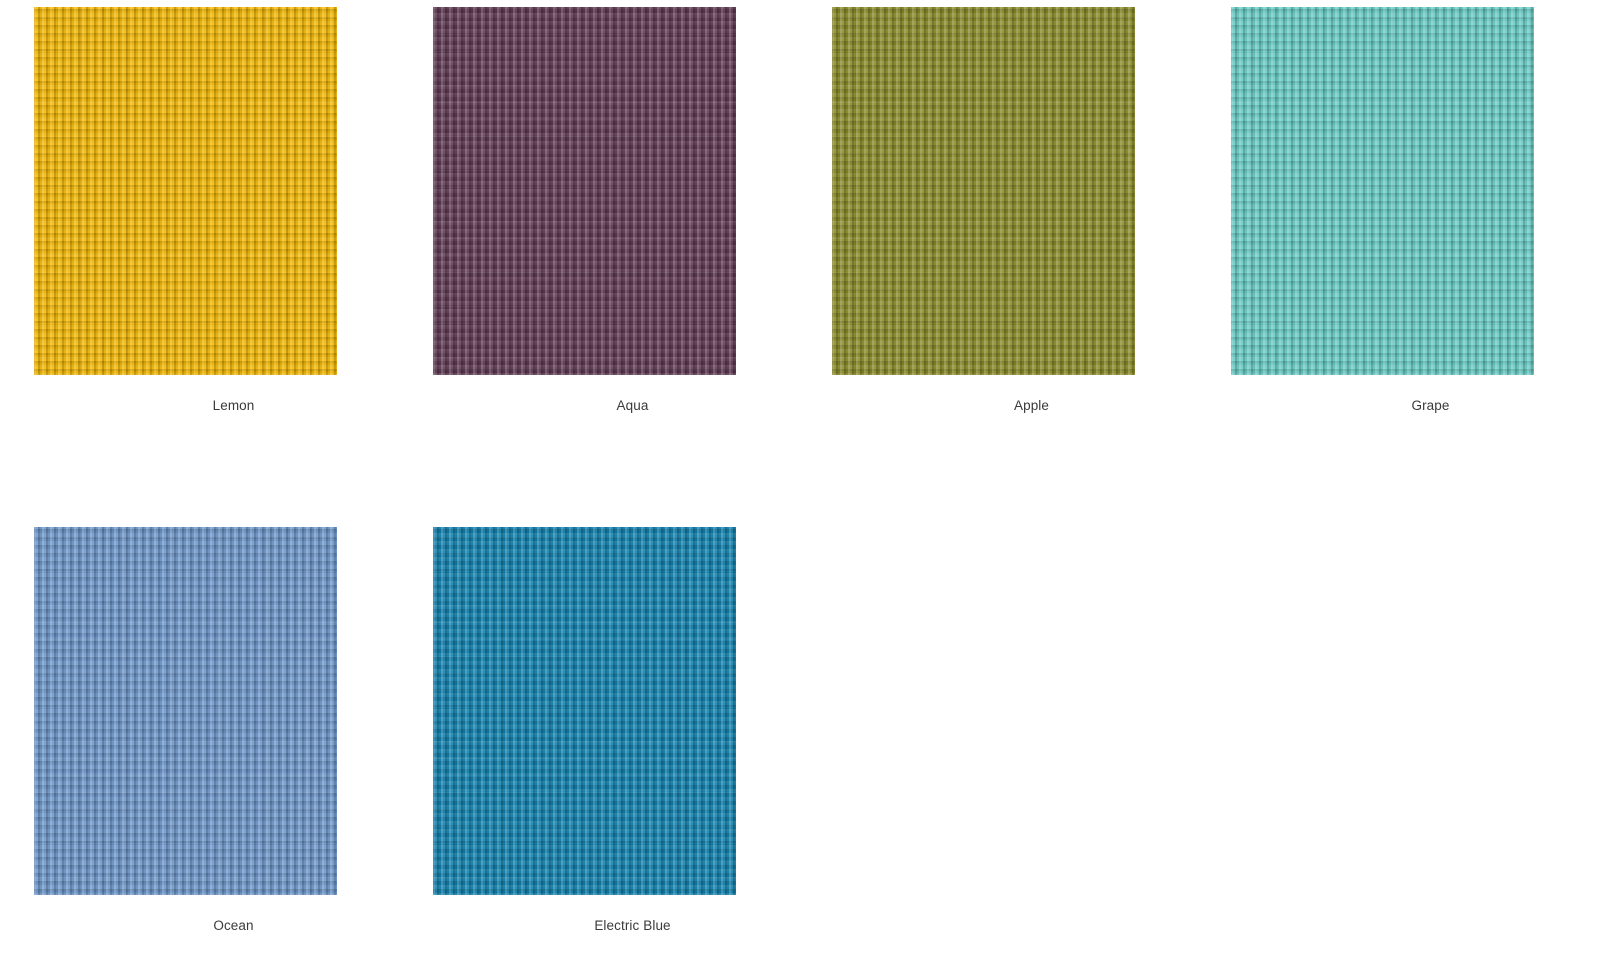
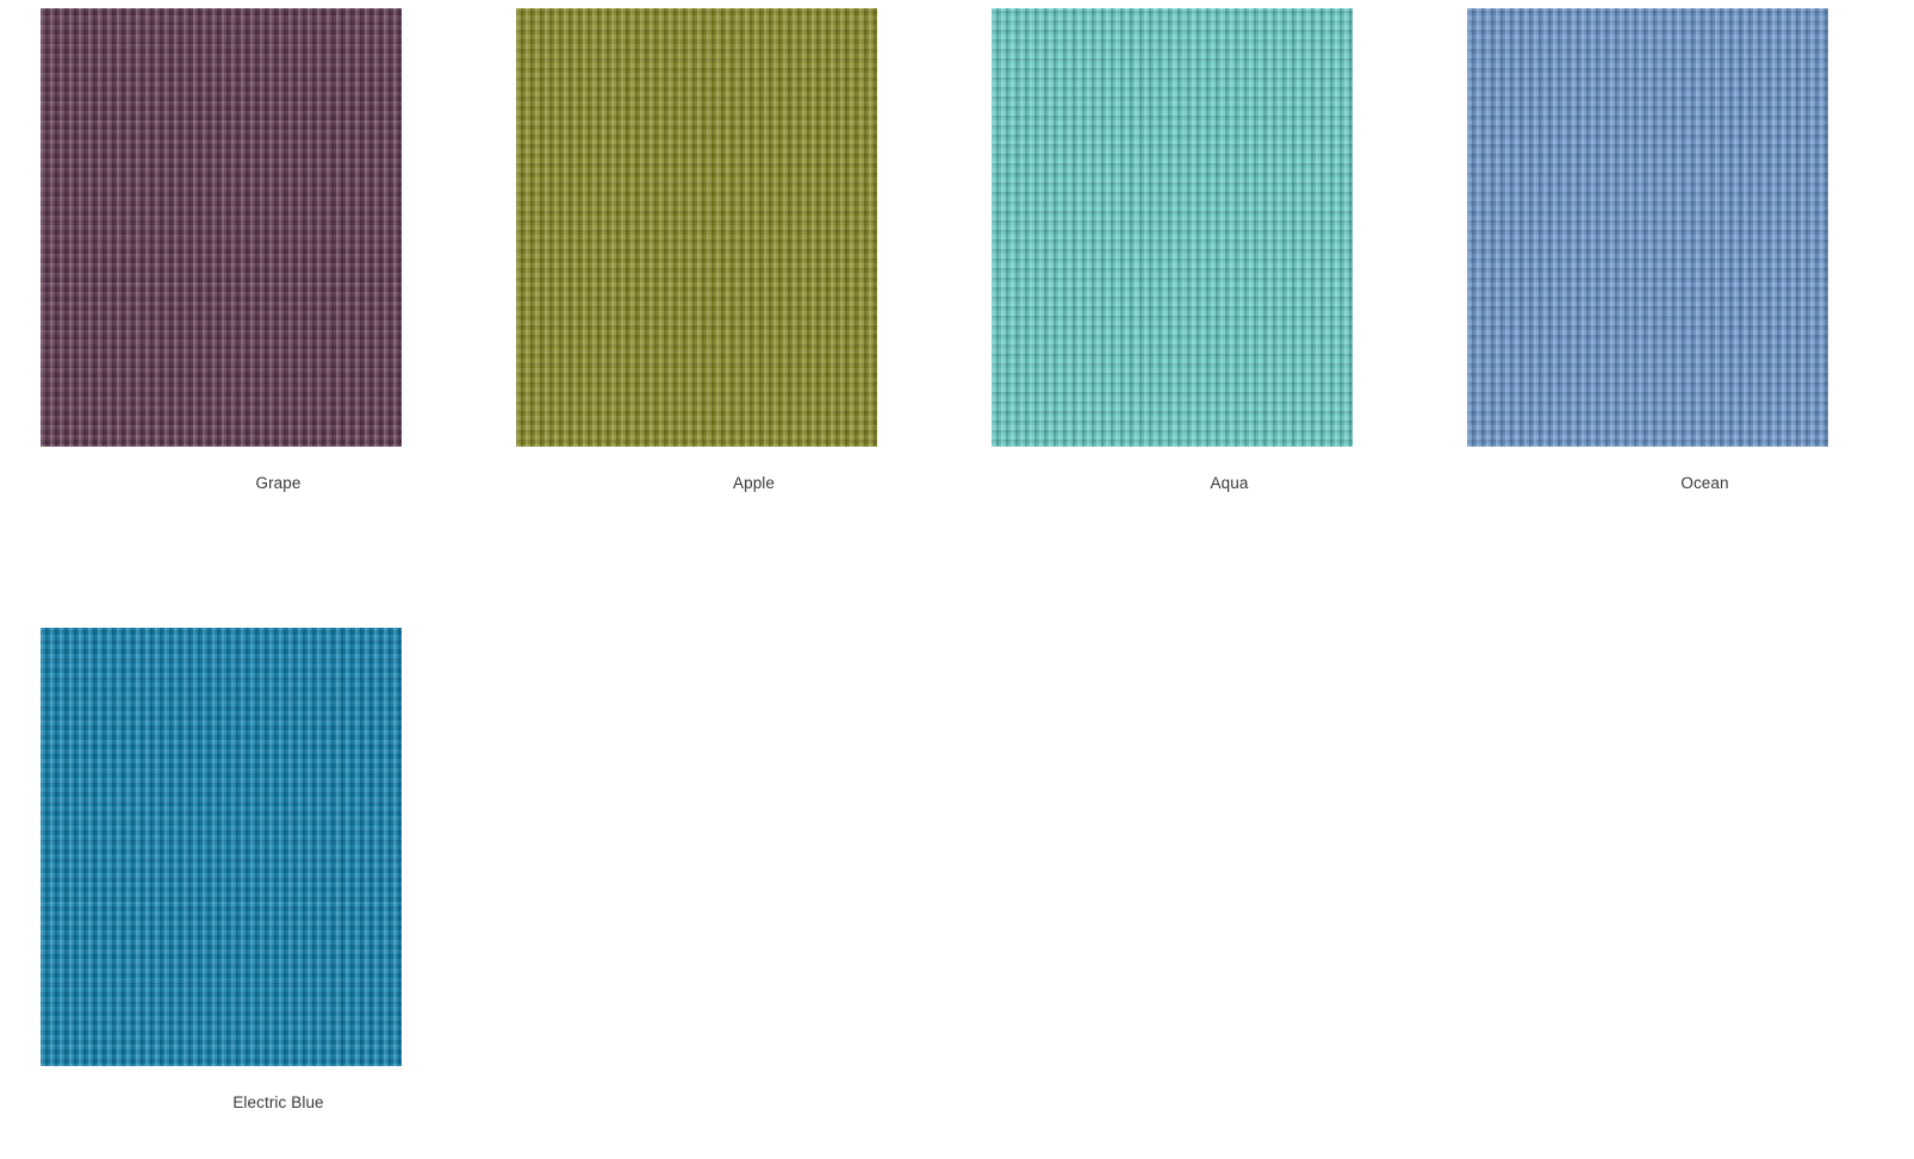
- Lemon
- Aqua
+ Grape
  Apple
- Grape
+ Aqua
  Ocean
  Electric Blue
